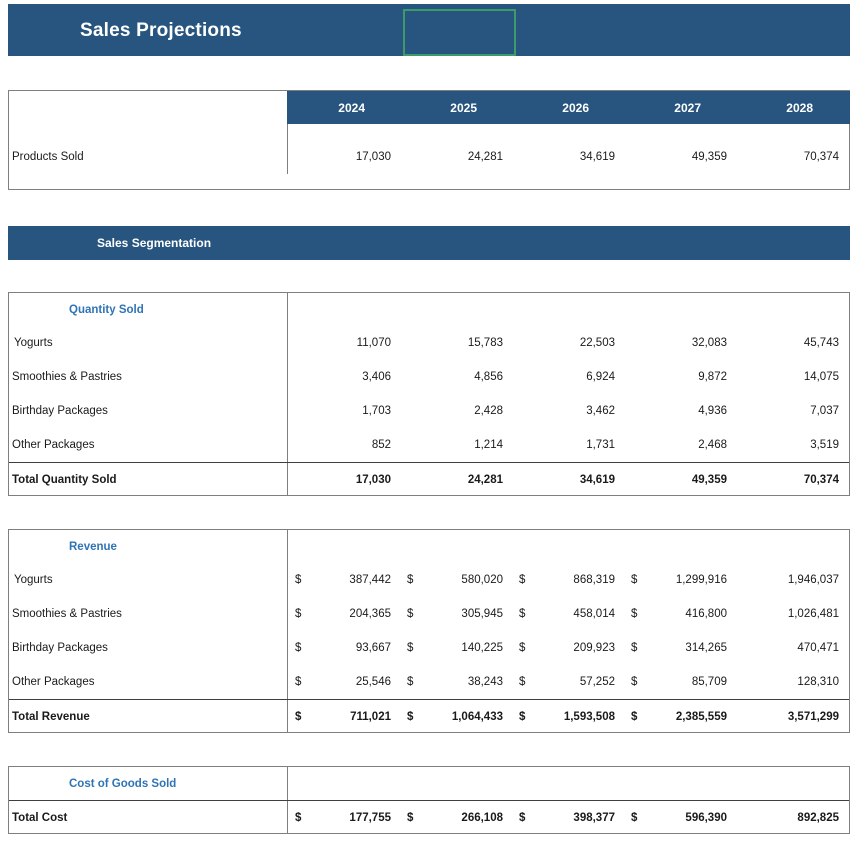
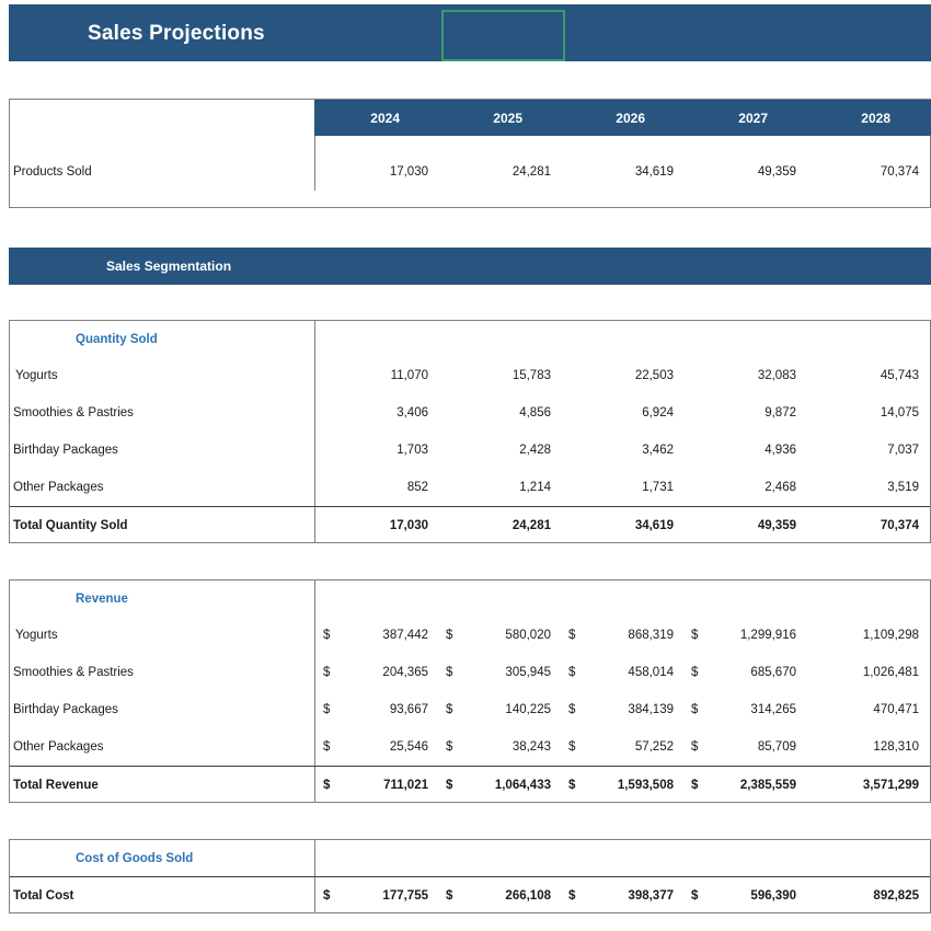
  Sales Projections
  Products Sold
  17,030
  24,281
  34,619
  49,359
  70,374
  2024
  2025
  2026
  2027
  2028
  Sales Segmentation
  Quantity Sold
  Yogurts
  11,070
  15,783
  22,503
  32,083
  45,743
  Smoothies & Pastries
  3,406
  4,856
  6,924
  9,872
  14,075
  Birthday Packages
  1,703
  2,428
  3,462
  4,936
  7,037
  Other Packages
  852
  1,214
  1,731
  2,468
  3,519
  Total Quantity Sold
  17,030
  24,281
  34,619
  49,359
  70,374
  Revenue
  Yogurts
  $
  387,442
  $
  580,020
  $
  868,319
  $
  1,299,916
- 1,946,037
+ 1,109,298
  Smoothies & Pastries
  $
  204,365
  $
  305,945
  $
  458,014
  $
- 416,800
+ 685,670
  1,026,481
  Birthday Packages
  $
  93,667
  $
  140,225
  $
- 209,923
+ 384,139
  $
  314,265
  470,471
  Other Packages
  $
  25,546
  $
  38,243
  $
  57,252
  $
  85,709
  128,310
  Total Revenue
  $
  711,021
  $
  1,064,433
  $
  1,593,508
  $
  2,385,559
  3,571,299
  Cost of Goods Sold
  Total Cost
  $
  177,755
  $
  266,108
  $
  398,377
  $
  596,390
  892,825
